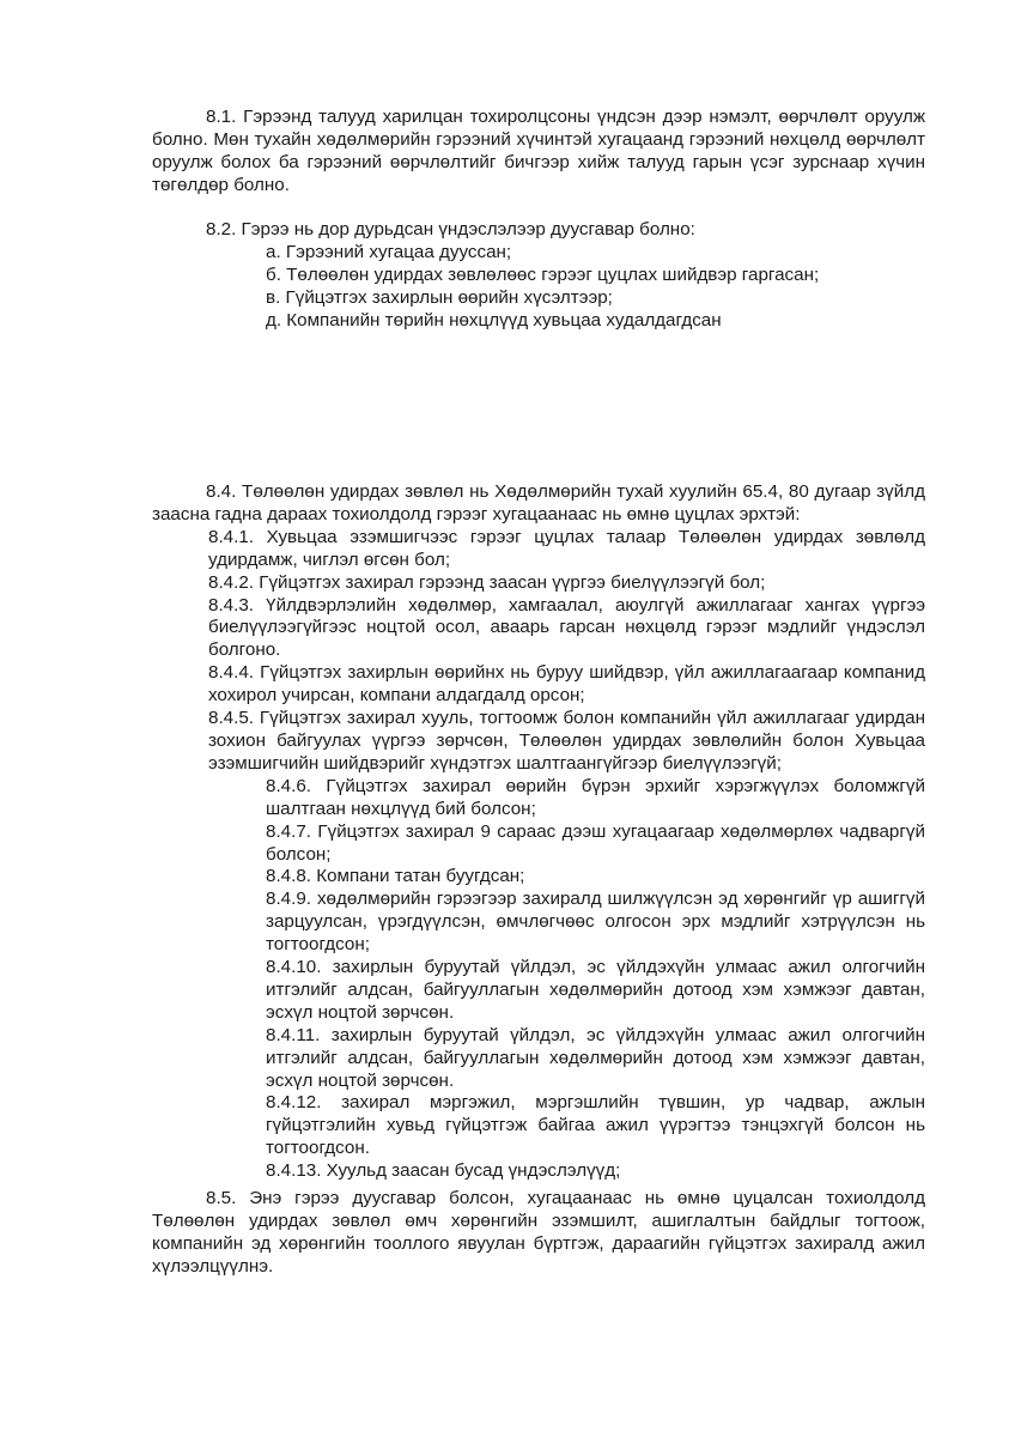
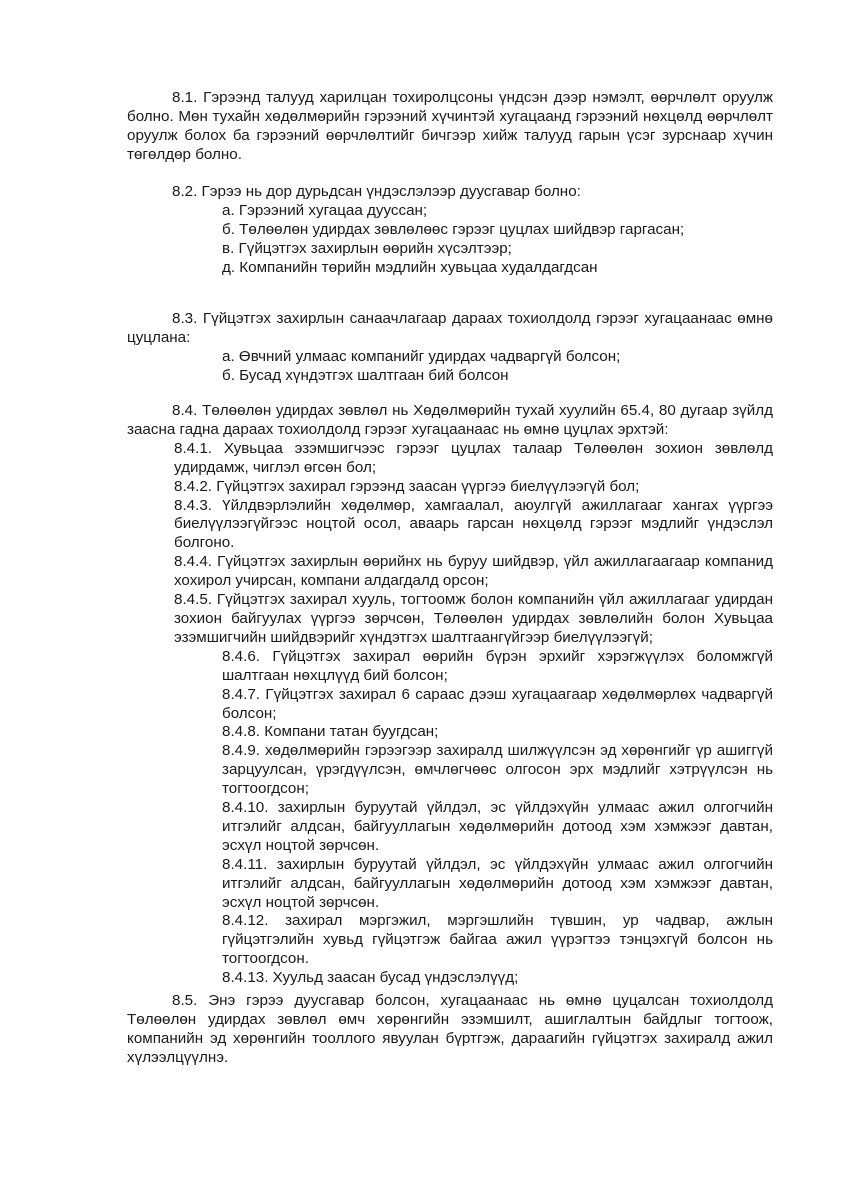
  8.1. Гэрээнд талууд харилцан тохиролцсоны үндсэн дээр нэмэлт, өөрчлөлт оруулж болно. Мөн тухайн хөдөлмөрийн гэрээний хүчинтэй хугацаанд гэрээний нөхцөлд өөрчлөлт оруулж болох ба гэрээний өөрчлөлтийг бичгээр хийж талууд гарын үсэг зурснаар хүчин төгөлдөр болно.
  8.2. Гэрээ нь дор дурьдсан үндэслэлээр дуусгавар болно:
  а. Гэрээний хугацаа дууссан;
  б. Төлөөлөн удирдах зөвлөлөөс гэрээг цуцлах шийдвэр гаргасан;
  в. Гүйцэтгэх захирлын өөрийн хүсэлтээр;
- д. Компанийн төрийн нөхцлүүд хувьцаа худалдагдсан
+ д. Компанийн төрийн мэдлийн хувьцаа худалдагдсан
+ 8.3. Гүйцэтгэх захирлын санаачлагаар дараах тохиолдолд гэрээг хугацаанаас өмнө цуцлана:
+ а. Өвчний улмаас компанийг удирдах чадваргүй болсон;
+ б. Бусад хүндэтгэх шалтгаан бий болсон
  8.4. Төлөөлөн удирдах зөвлөл нь Хөдөлмөрийн тухай хуулийн 65.4, 80 дугаар зүйлд заасна гадна дараах тохиолдолд гэрээг хугацаанаас нь өмнө цуцлах эрхтэй:
- 8.4.1. Хувьцаа эзэмшигчээс гэрээг цуцлах талаар Төлөөлөн удирдах зөвлөлд удирдамж, чиглэл өгсөн бол;
+ 8.4.1. Хувьцаа эзэмшигчээс гэрээг цуцлах талаар Төлөөлөн зохион зөвлөлд удирдамж, чиглэл өгсөн бол;
  8.4.2. Гүйцэтгэх захирал гэрээнд заасан үүргээ биелүүлээгүй бол;
  8.4.3. Үйлдвэрлэлийн хөдөлмөр, хамгаалал, аюулгүй ажиллагааг хангах үүргээ биелүүлээгүйгээс ноцтой осол, аваарь гарсан нөхцөлд гэрээг мэдлийг үндэслэл болгоно.
  8.4.4. Гүйцэтгэх захирлын өөрийнх нь буруу шийдвэр, үйл ажиллагаагаар компанид хохирол учирсан, компани алдагдалд орсон;
  8.4.5. Гүйцэтгэх захирал хууль, тогтоомж болон компанийн үйл ажиллагааг удирдан зохион байгуулах үүргээ зөрчсөн, Төлөөлөн удирдах зөвлөлийн болон Хувьцаа эзэмшигчийн шийдвэрийг хүндэтгэх шалтгаангүйгээр биелүүлээгүй;
  8.4.6. Гүйцэтгэх захирал өөрийн бүрэн эрхийг хэрэгжүүлэх боломжгүй шалтгаан нөхцлүүд бий болсон;
- 8.4.7. Гүйцэтгэх захирал 9 сараас дээш хугацаагаар хөдөлмөрлөх чадваргүй болсон;
+ 8.4.7. Гүйцэтгэх захирал 6 сараас дээш хугацаагаар хөдөлмөрлөх чадваргүй болсон;
  8.4.8. Компани татан буугдсан;
  8.4.9. хөдөлмөрийн гэрээгээр захиралд шилжүүлсэн эд хөрөнгийг үр ашиггүй зарцуулсан, үрэгдүүлсэн, өмчлөгчөөс олгосон эрх мэдлийг хэтрүүлсэн нь тогтоогдсон;
  8.4.10. захирлын буруутай үйлдэл, эс үйлдэхүйн улмаас ажил олгогчийн итгэлийг алдсан, байгууллагын хөдөлмөрийн дотоод хэм хэмжээг давтан, эсхүл ноцтой зөрчсөн.
  8.4.11. захирлын буруутай үйлдэл, эс үйлдэхүйн улмаас ажил олгогчийн итгэлийг алдсан, байгууллагын хөдөлмөрийн дотоод хэм хэмжээг давтан, эсхүл ноцтой зөрчсөн.
  8.4.12. захирал мэргэжил, мэргэшлийн түвшин, ур чадвар, ажлын гүйцэтгэлийн хувьд гүйцэтгэж байгаа ажил үүрэгтээ тэнцэхгүй болсон нь тогтоогдсон.
  8.4.13. Хуульд заасан бусад үндэслэлүүд;
  8.5. Энэ гэрээ дуусгавар болсон, хугацаанаас нь өмнө цуцалсан тохиолдолд Төлөөлөн удирдах зөвлөл өмч хөрөнгийн эзэмшилт, ашиглалтын байдлыг тогтоож, компанийн эд хөрөнгийн тооллого явуулан бүртгэж, дараагийн гүйцэтгэх захиралд ажил хүлээлцүүлнэ.
